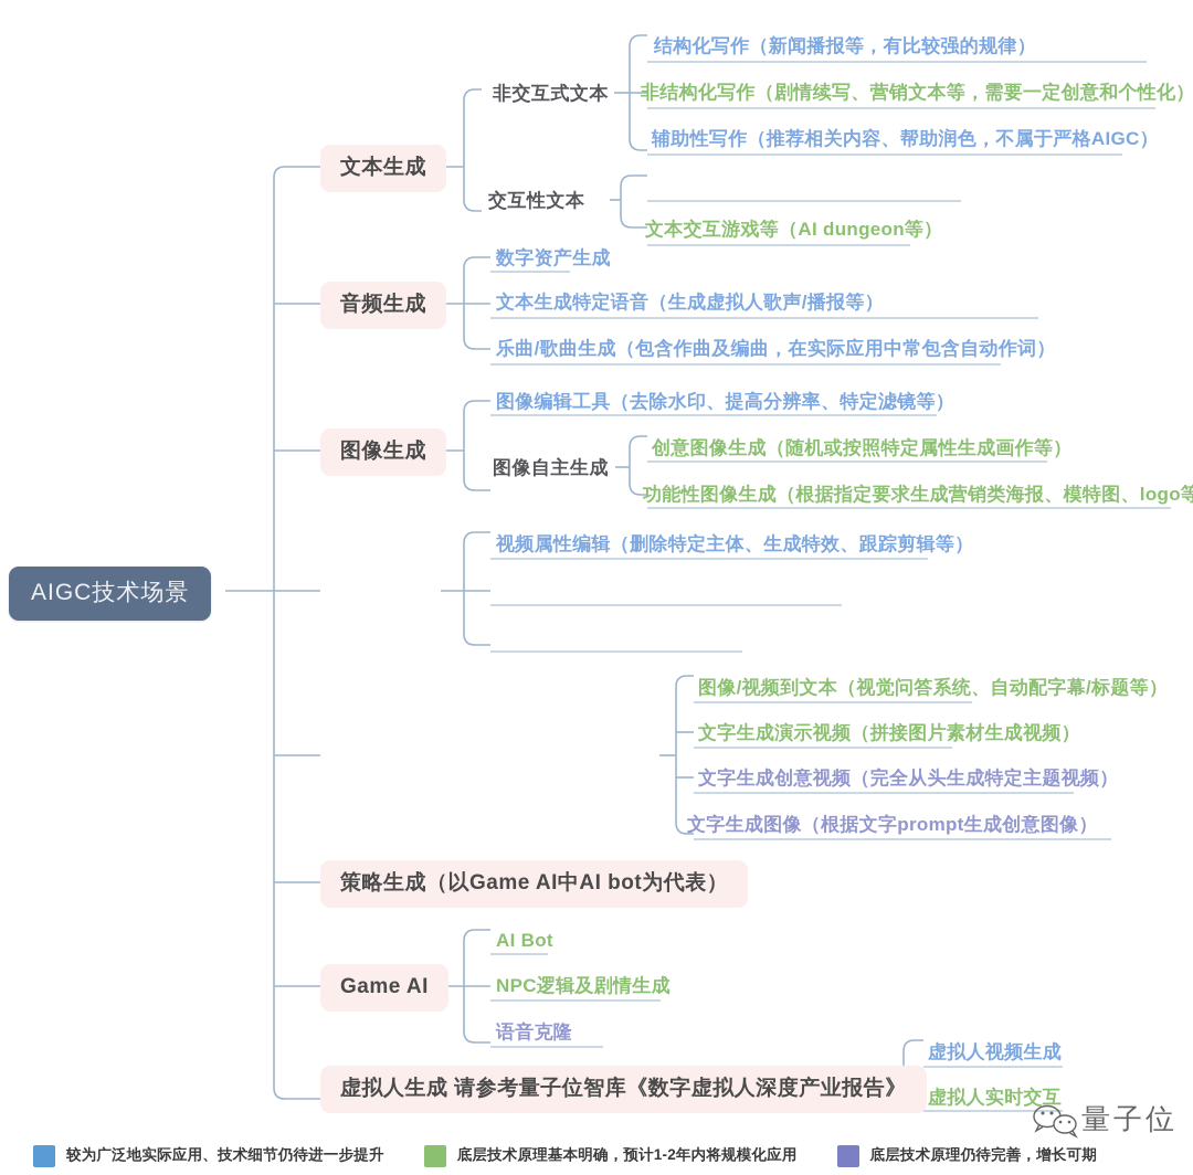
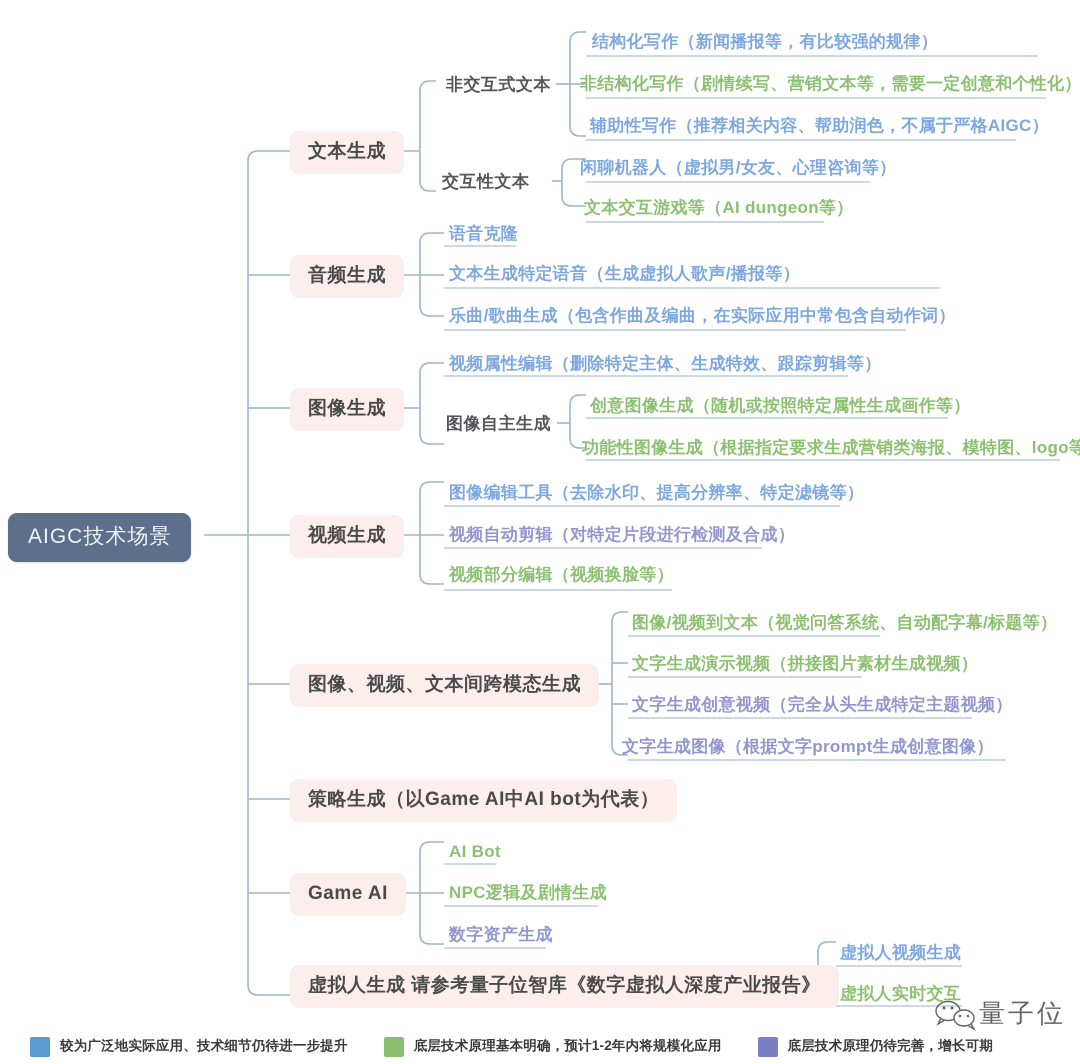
  AIGC技术场景
  文本生成
  非交互式文本
  结构化写作（新闻播报等，有比较强的规律）
  非结构化写作（剧情续写、营销文本等，需要一定创意和个性化）
  辅助性写作（推荐相关内容、帮助润色，不属于严格AIGC）
  交互性文本
+ 闲聊机器人（虚拟男/女友、心理咨询等）
  文本交互游戏等（AI dungeon等）
  音频生成
- 数字资产生成
+ 语音克隆
  文本生成特定语音（生成虚拟人歌声/播报等）
  乐曲/歌曲生成（包含作曲及编曲，在实际应用中常包含自动作词）
  图像生成
- 图像编辑工具（去除水印、提高分辨率、特定滤镜等）
+ 视频属性编辑（删除特定主体、生成特效、跟踪剪辑等）
  图像自主生成
  创意图像生成（随机或按照特定属性生成画作等）
  功能性图像生成（根据指定要求生成营销类海报、模特图、logo等
+ 视频生成
- 视频属性编辑（删除特定主体、生成特效、跟踪剪辑等）
+ 图像编辑工具（去除水印、提高分辨率、特定滤镜等）
+ 视频自动剪辑（对特定片段进行检测及合成）
+ 视频部分编辑（视频换脸等）
+ 图像、视频、文本间跨模态生成
  图像/视频到文本（视觉问答系统、自动配字幕/标题等）
  文字生成演示视频（拼接图片素材生成视频）
  文字生成创意视频（完全从头生成特定主题视频）
  文字生成图像（根据文字prompt生成创意图像）
  策略生成（以Game AI中AI bot为代表）
  Game AI
  AI Bot
  NPC逻辑及剧情生成
- 语音克隆
+ 数字资产生成
  虚拟人生成 请参考量子位智库《数字虚拟人深度产业报告》
  虚拟人视频生成
  虚拟人实时交互
  量子位
  较为广泛地实际应用、技术细节仍待进一步提升
  底层技术原理基本明确，预计1-2年内将规模化应用
  底层技术原理仍待完善，增长可期
